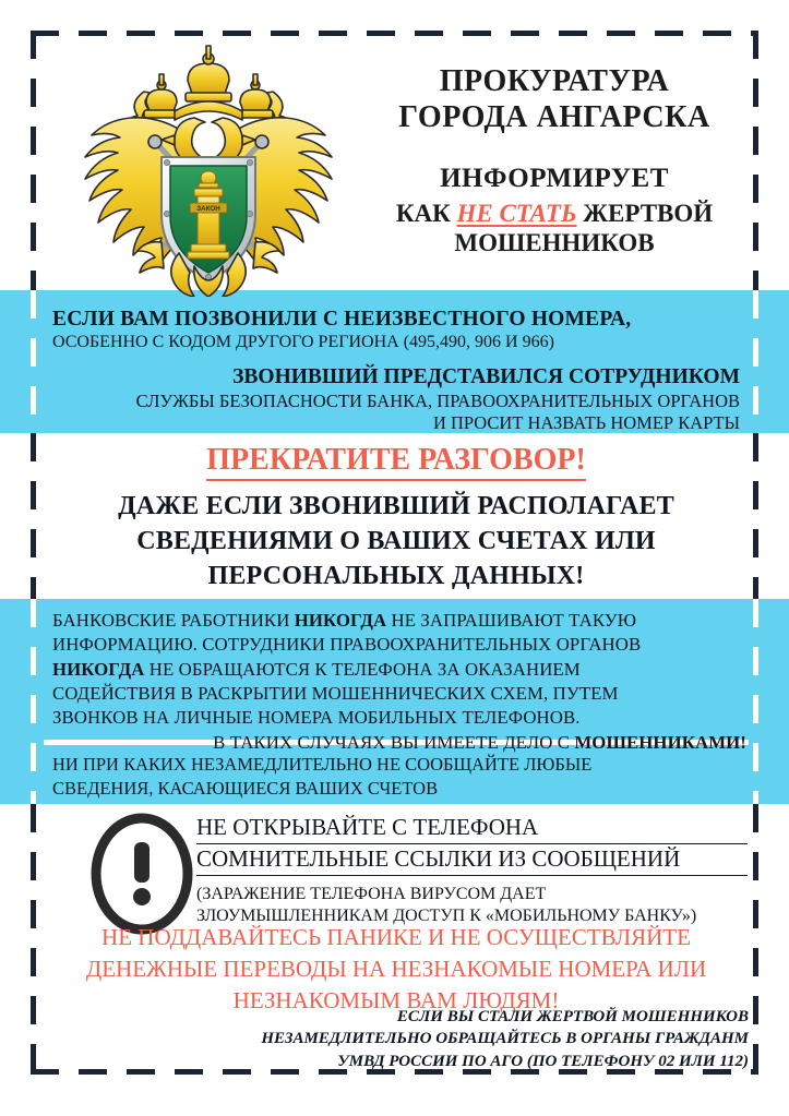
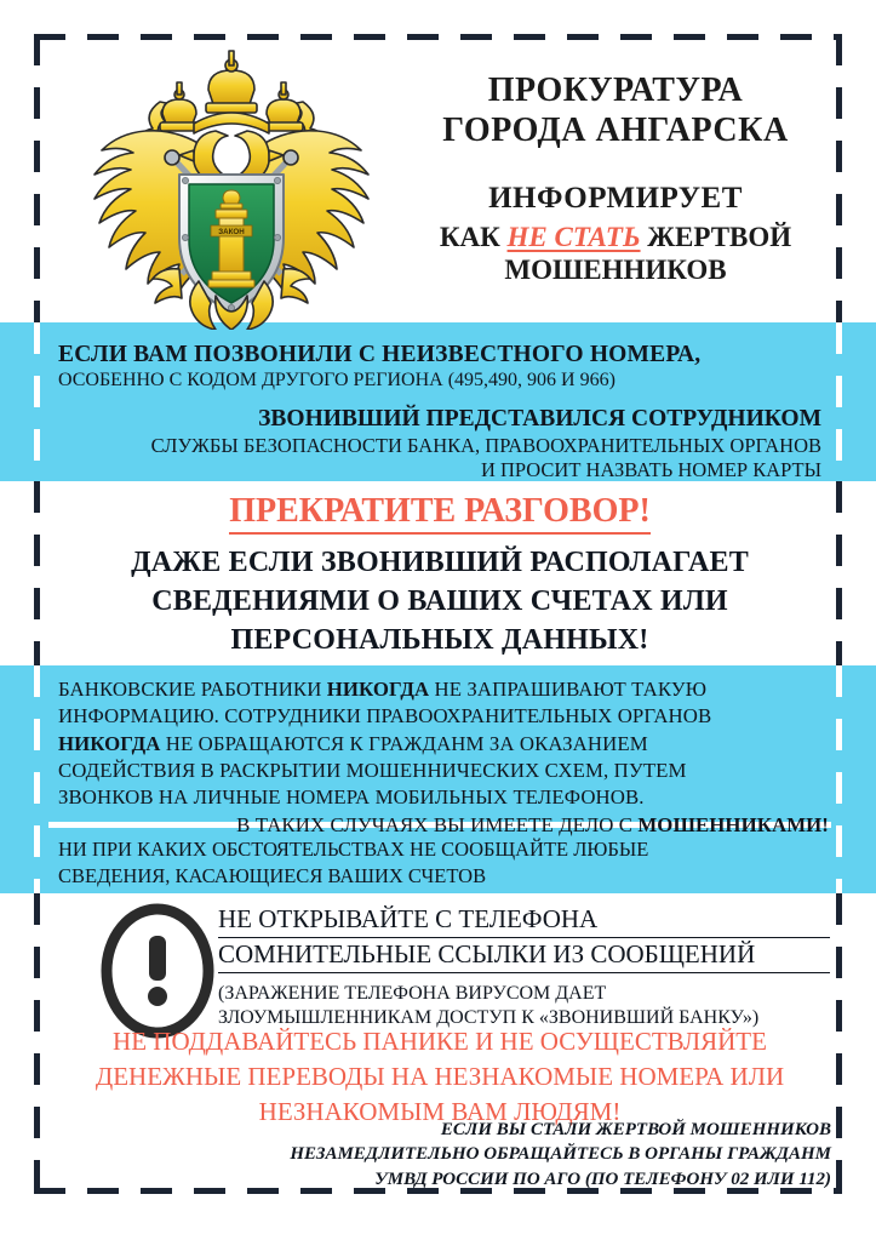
  ПРОКУРАТУРА
  ГОРОДА АНГАРСКА
  ИНФОРМИРУЕТ
  КАК НЕ СТАТЬ ЖЕРТВОЙ
  МОШЕННИКОВ
  ЕСЛИ ВАМ ПОЗВОНИЛИ С НЕИЗВЕСТНОГО НОМЕРА,
  ОСОБЕННО С КОДОМ ДРУГОГО РЕГИОНА (495,490, 906 И 966)
  ЗВОНИВШИЙ ПРЕДСТАВИЛСЯ СОТРУДНИКОМ
  СЛУЖБЫ БЕЗОПАСНОСТИ БАНКА, ПРАВООХРАНИТЕЛЬНЫХ ОРГАНОВ
  И ПРОСИТ НАЗВАТЬ НОМЕР КАРТЫ
  ПРЕКРАТИТЕ РАЗГОВОР!
  ДАЖЕ ЕСЛИ ЗВОНИВШИЙ РАСПОЛАГАЕТ
  СВЕДЕНИЯМИ О ВАШИХ СЧЕТАХ ИЛИ
  ПЕРСОНАЛЬНЫХ ДАННЫХ!
  БАНКОВСКИЕ РАБОТНИКИ НИКОГДА НЕ ЗАПРАШИВАЮТ ТАКУЮ
  ИНФОРМАЦИЮ. СОТРУДНИКИ ПРАВООХРАНИТЕЛЬНЫХ ОРГАНОВ
- НИКОГДА НЕ ОБРАЩАЮТСЯ К ТЕЛЕФОНА ЗА ОКАЗАНИЕМ
+ НИКОГДА НЕ ОБРАЩАЮТСЯ К ГРАЖДАНМ ЗА ОКАЗАНИЕМ
  СОДЕЙСТВИЯ В РАСКРЫТИИ МОШЕННИЧЕСКИХ СХЕМ, ПУТЕМ
  ЗВОНКОВ НА ЛИЧНЫЕ НОМЕРА МОБИЛЬНЫХ ТЕЛЕФОНОВ.
  В ТАКИХ СЛУЧАЯХ ВЫ ИМЕЕТЕ ДЕЛО С МОШЕННИКАМИ!
- НИ ПРИ КАКИХ НЕЗАМЕДЛИТЕЛЬНО НЕ СООБЩАЙТЕ ЛЮБЫЕ
+ НИ ПРИ КАКИХ ОБСТОЯТЕЛЬСТВАХ НЕ СООБЩАЙТЕ ЛЮБЫЕ
  СВЕДЕНИЯ, КАСАЮЩИЕСЯ ВАШИХ СЧЕТОВ
  НЕ ОТКРЫВАЙТЕ С ТЕЛЕФОНА
  СОМНИТЕЛЬНЫЕ ССЫЛКИ ИЗ СООБЩЕНИЙ
  (ЗАРАЖЕНИЕ ТЕЛЕФОНА ВИРУСОМ ДАЕТ
- ЗЛОУМЫШЛЕННИКАМ ДОСТУП К «МОБИЛЬНОМУ БАНКУ»)
+ ЗЛОУМЫШЛЕННИКАМ ДОСТУП К «ЗВОНИВШИЙ БАНКУ»)
  НЕ ПОДДАВАЙТЕСЬ ПАНИКЕ И НЕ ОСУЩЕСТВЛЯЙТЕ
  ДЕНЕЖНЫЕ ПЕРЕВОДЫ НА НЕЗНАКОМЫЕ НОМЕРА ИЛИ
  НЕЗНАКОМЫМ ВАМ ЛЮДЯМ!
  ЕСЛИ ВЫ СТАЛИ ЖЕРТВОЙ МОШЕННИКОВ
  НЕЗАМЕДЛИТЕЛЬНО ОБРАЩАЙТЕСЬ В ОРГАНЫ ГРАЖДАНМ
  УМВД РОССИИ ПО АГО (ПО ТЕЛЕФОНУ 02 ИЛИ 112)
